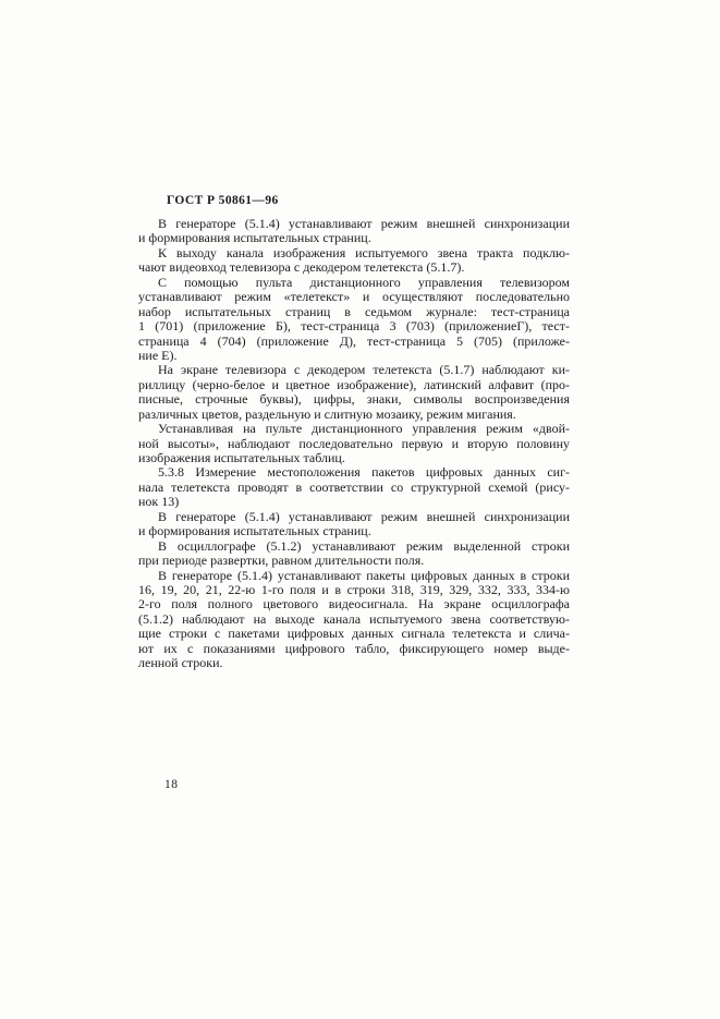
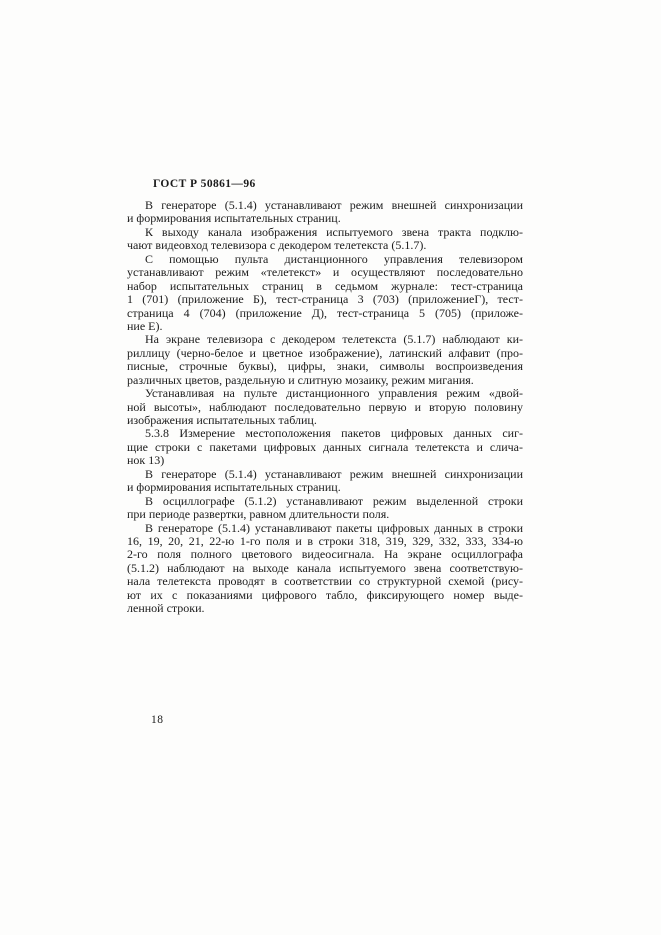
  ГОСТ Р 50861—96
  В генераторе (5.1.4) устанавливают режим внешней синхронизации
  и формирования испытательных страниц.
  К выходу канала изображения испытуемого звена тракта подклю-
  чают видеовход телевизора с декодером телетекста (5.1.7).
  С помощью пульта дистанционного управления телевизором
  устанавливают режим «телетекст» и осуществляют последовательно
  набор испытательных страниц в седьмом журнале: тест-страница
  1 (701) (приложение Б), тест-страница 3 (703) (приложениеГ), тест-
  страница 4 (704) (приложение Д), тест-страница 5 (705) (приложе-
  ние Е).
  На экране телевизора с декодером телетекста (5.1.7) наблюдают ки-
  риллицу (черно-белое и цветное изображение), латинский алфавит (про-
  писные, строчные буквы), цифры, знаки, символы воспроизведения
  различных цветов, раздельную и слитную мозаику, режим мигания.
  Устанавливая на пульте дистанционного управления режим «двой-
  ной высоты», наблюдают последовательно первую и вторую половину
  изображения испытательных таблиц.
  5.3.8 Измерение местоположения пакетов цифровых данных сиг-
- нала телетекста проводят в соответствии со структурной схемой (рису-
+ щие строки с пакетами цифровых данных сигнала телетекста и слича-
  нок 13)
  В генераторе (5.1.4) устанавливают режим внешней синхронизации
  и формирования испытательных страниц.
  В осциллографе (5.1.2) устанавливают режим выделенной строки
  при периоде развертки, равном длительности поля.
  В генераторе (5.1.4) устанавливают пакеты цифровых данных в строки
  16, 19, 20, 21, 22-ю 1-го поля и в строки 318, 319, 329, 332, 333, 334-ю
  2-го поля полного цветового видеосигнала. На экране осциллографа
  (5.1.2) наблюдают на выходе канала испытуемого звена соответствую-
- щие строки с пакетами цифровых данных сигнала телетекста и слича-
+ нала телетекста проводят в соответствии со структурной схемой (рису-
  ют их с показаниями цифрового табло, фиксирующего номер выде-
  ленной строки.
  18
